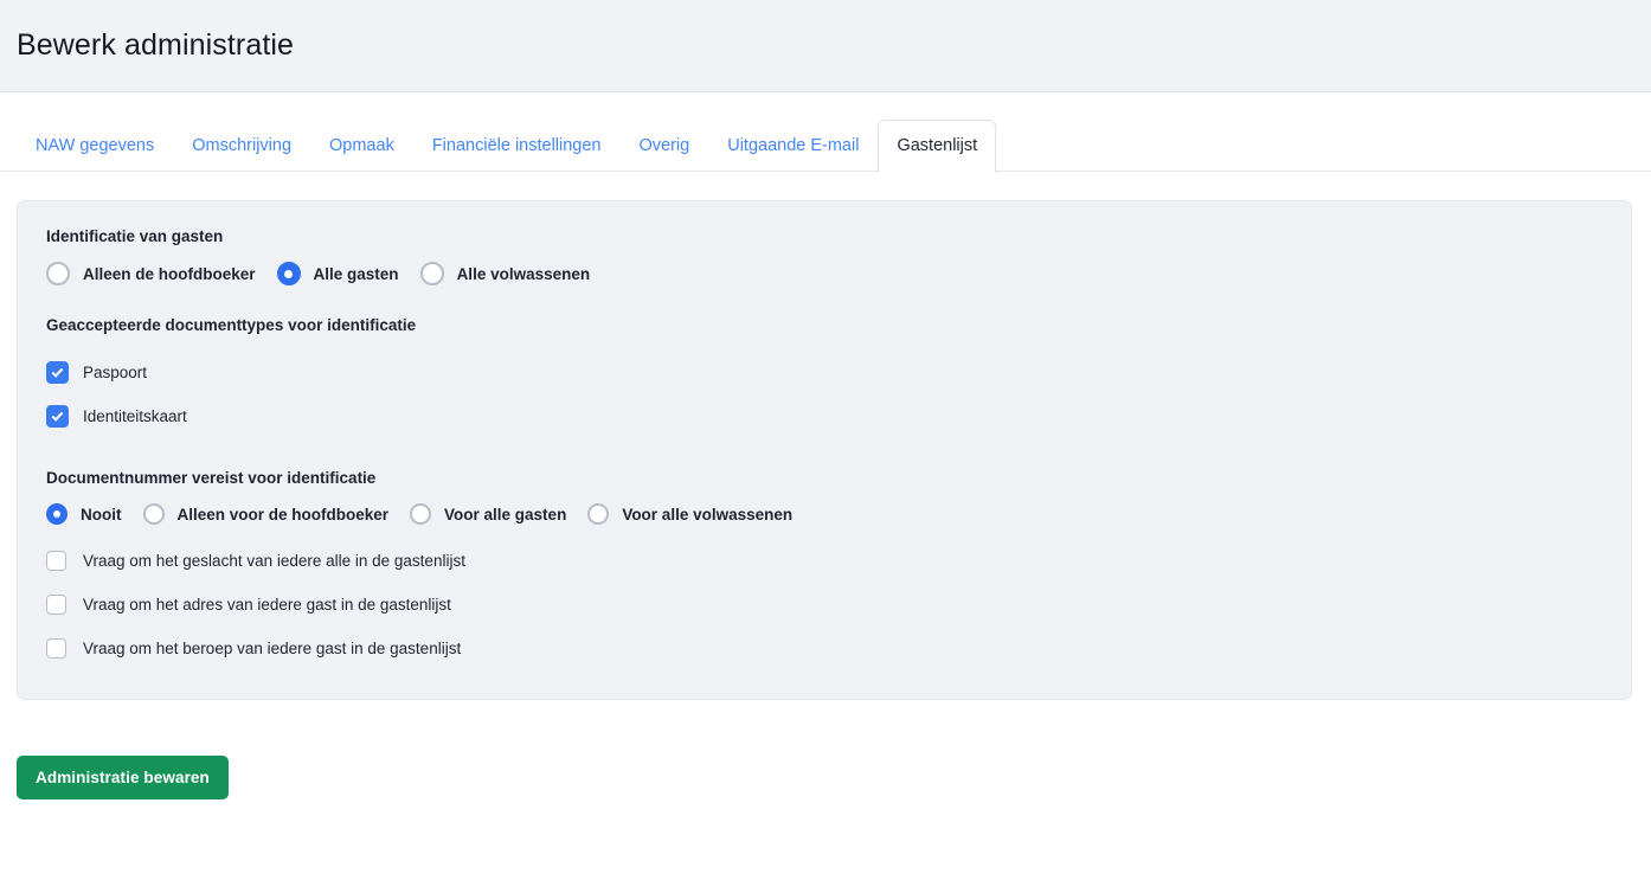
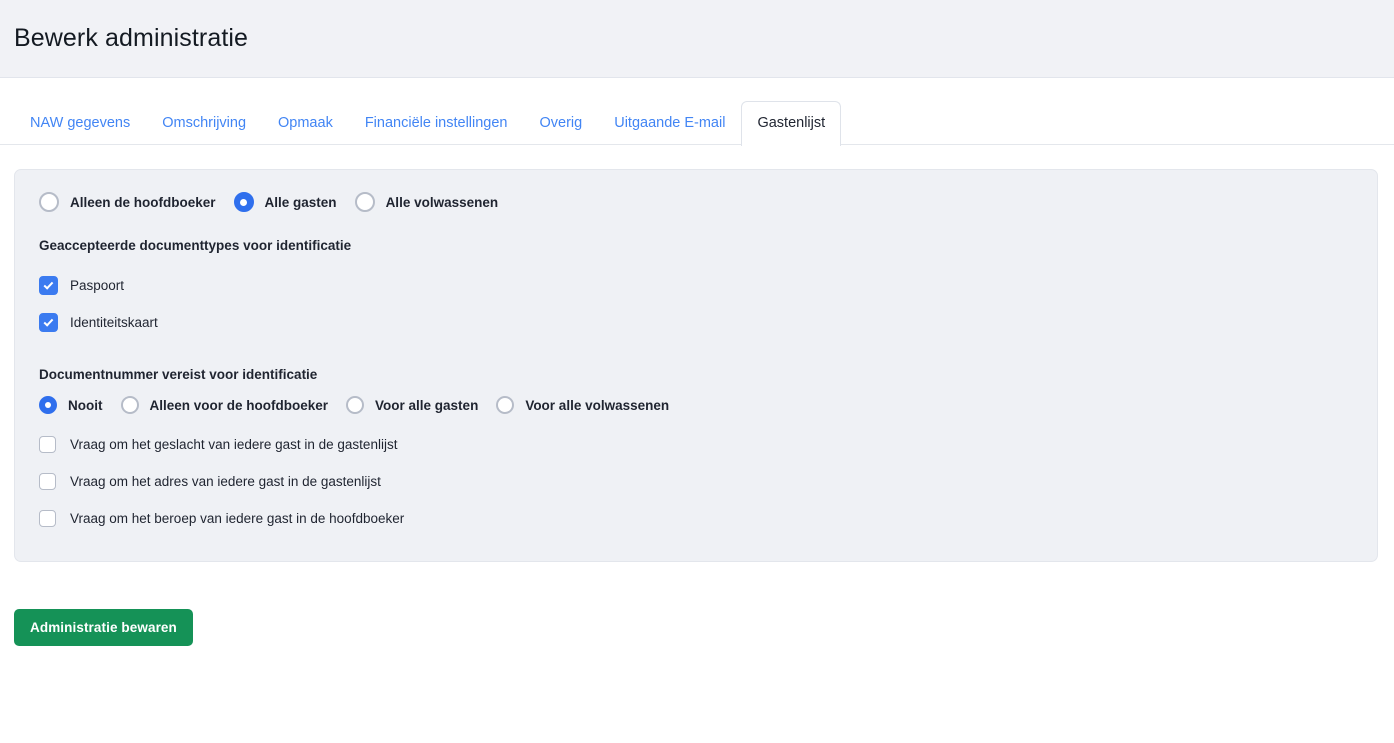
  Bewerk administratie
  NAW gegevens
  Omschrijving
  Opmaak
  Financiële instellingen
  Overig
  Uitgaande E-mail
  Gastenlijst
- Identificatie van gasten
  Alleen de hoofdboeker
  Alle gasten
  Alle volwassenen
  Geaccepteerde documenttypes voor identificatie
  Paspoort
  Identiteitskaart
  Documentnummer vereist voor identificatie
  Nooit
  Alleen voor de hoofdboeker
  Voor alle gasten
  Voor alle volwassenen
- Vraag om het geslacht van iedere alle in de gastenlijst
+ Vraag om het geslacht van iedere gast in de gastenlijst
  Vraag om het adres van iedere gast in de gastenlijst
- Vraag om het beroep van iedere gast in de gastenlijst
+ Vraag om het beroep van iedere gast in de hoofdboeker
  Administratie bewaren
